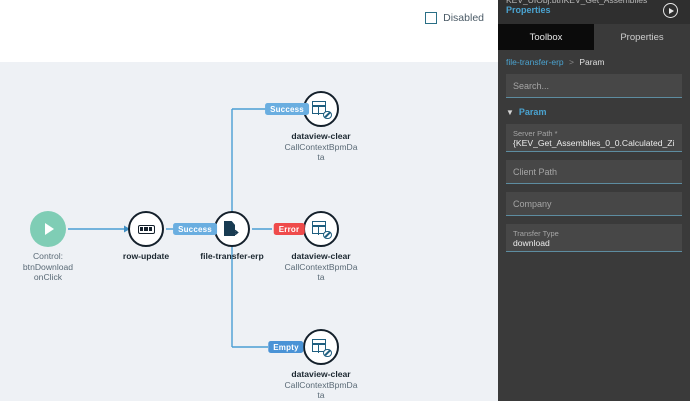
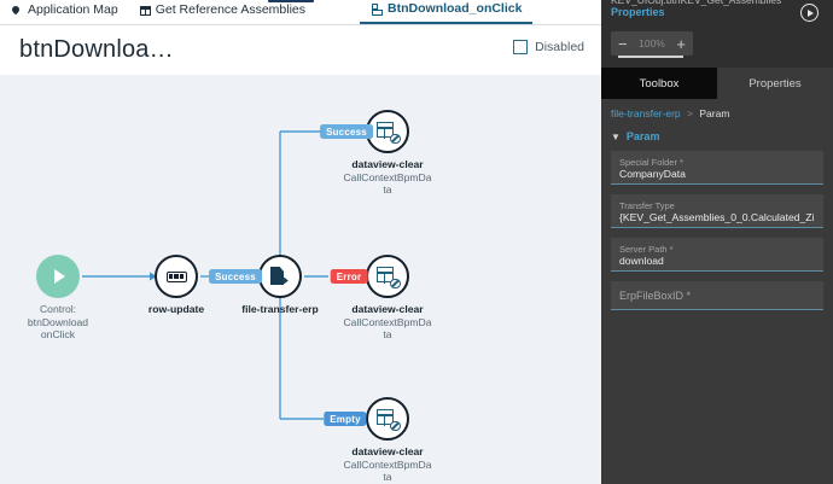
+ Application Map
+ Get Reference Assemblies
+ BtnDownload_onClick
+ btnDownloa…
  Disabled
  Control:
  btnDownload
  onClick
  row-update
  file-transfer-erp
  dataview-clear
  CallContextBpmDa
  ta
  dataview-clear
  CallContextBpmDa
  ta
  dataview-clear
  CallContextBpmDa
  ta
  Success
  Success
  Error
  Empty
  KEV_UIObj.btnKEV_Get_Assemblies
  Properties
+ −
+ 100%
+ +
  Toolbox
  Properties
  file-transfer-erp > Param
- Search...
  ▼
  Param
+ Special Folder *
+ CompanyData
- Server Path *
+ Transfer Type
  {KEV_Get_Assemblies_0_0.Calculated_Zi
- Client Path
- Company
- Transfer Type
+ Server Path *
  download
+ ErpFileBoxID *
